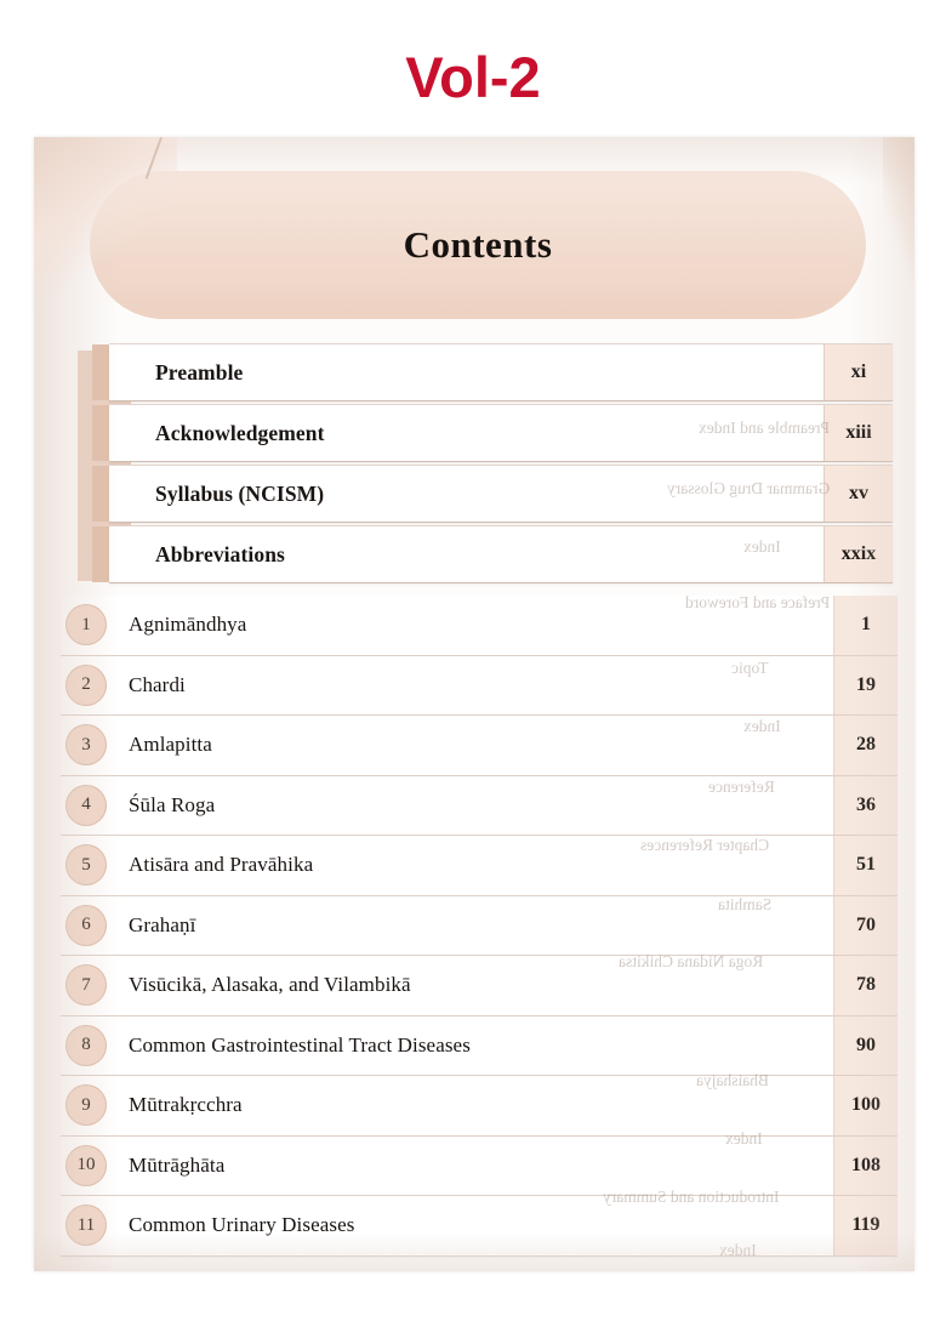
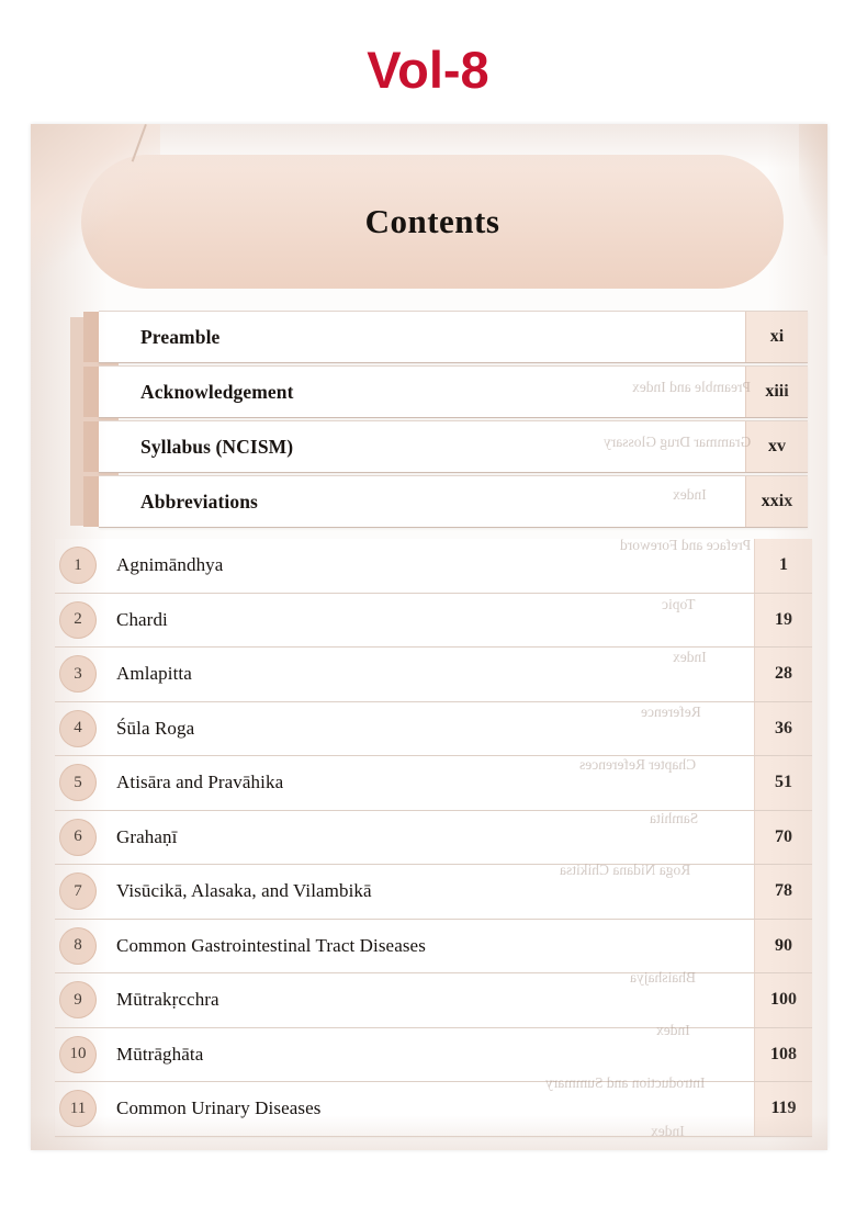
- Vol-2
+ Vol-8
